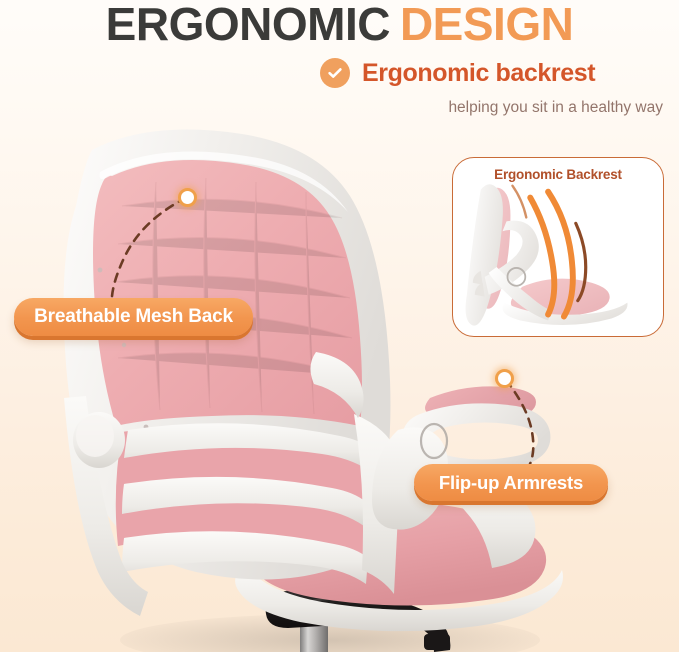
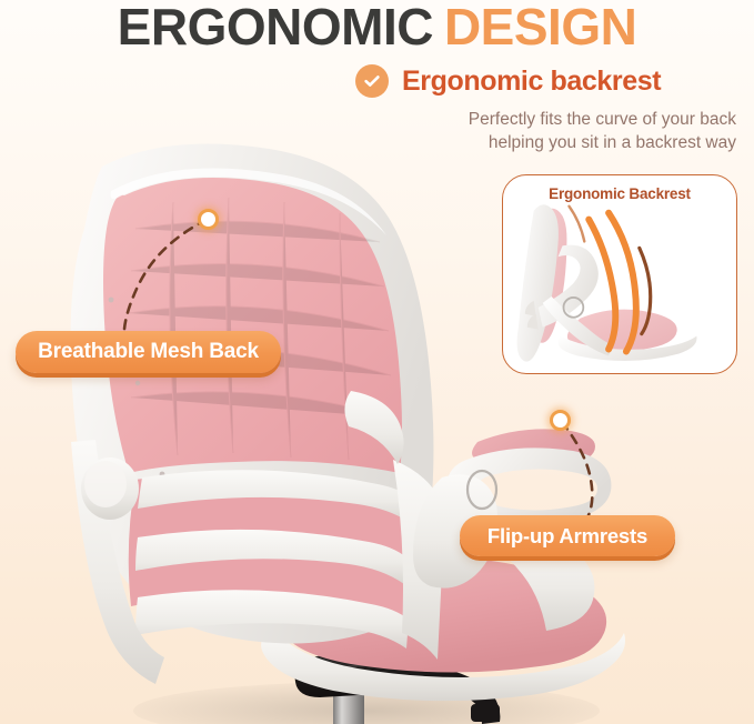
  ERGONOMIC DESIGN
  Ergonomic Backrest
  Ergonomic backrest
+ Perfectly fits the curve of your back
- helping you sit in a healthy way
+ helping you sit in a backrest way
  Breathable Mesh Back
  Flip-up Armrests
